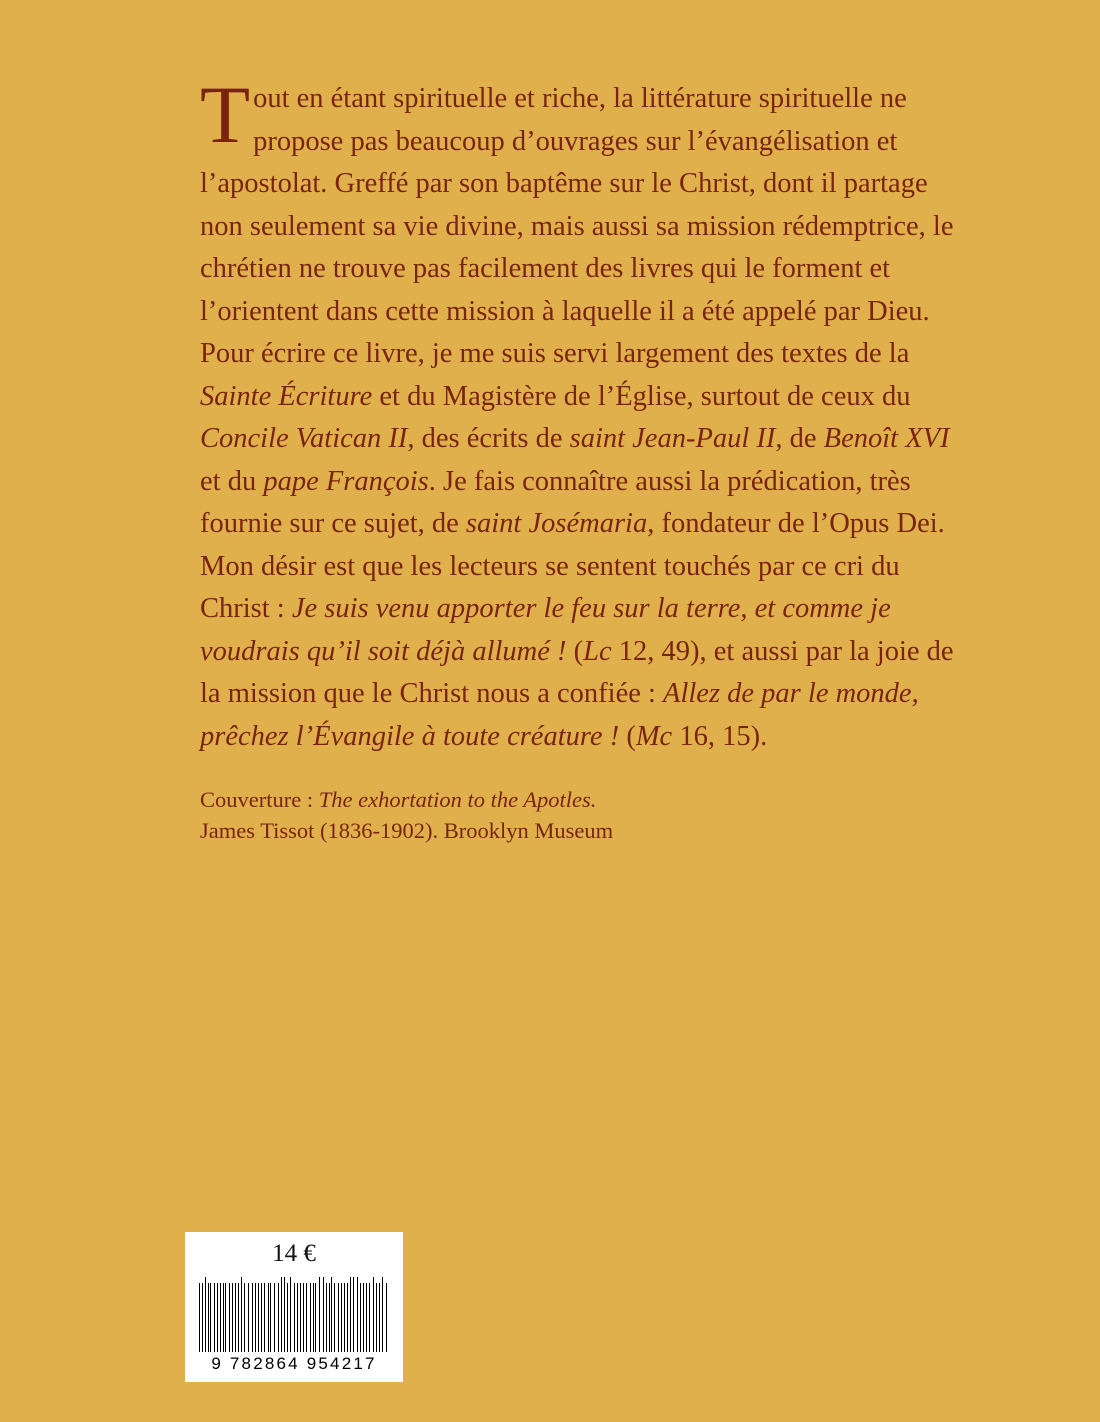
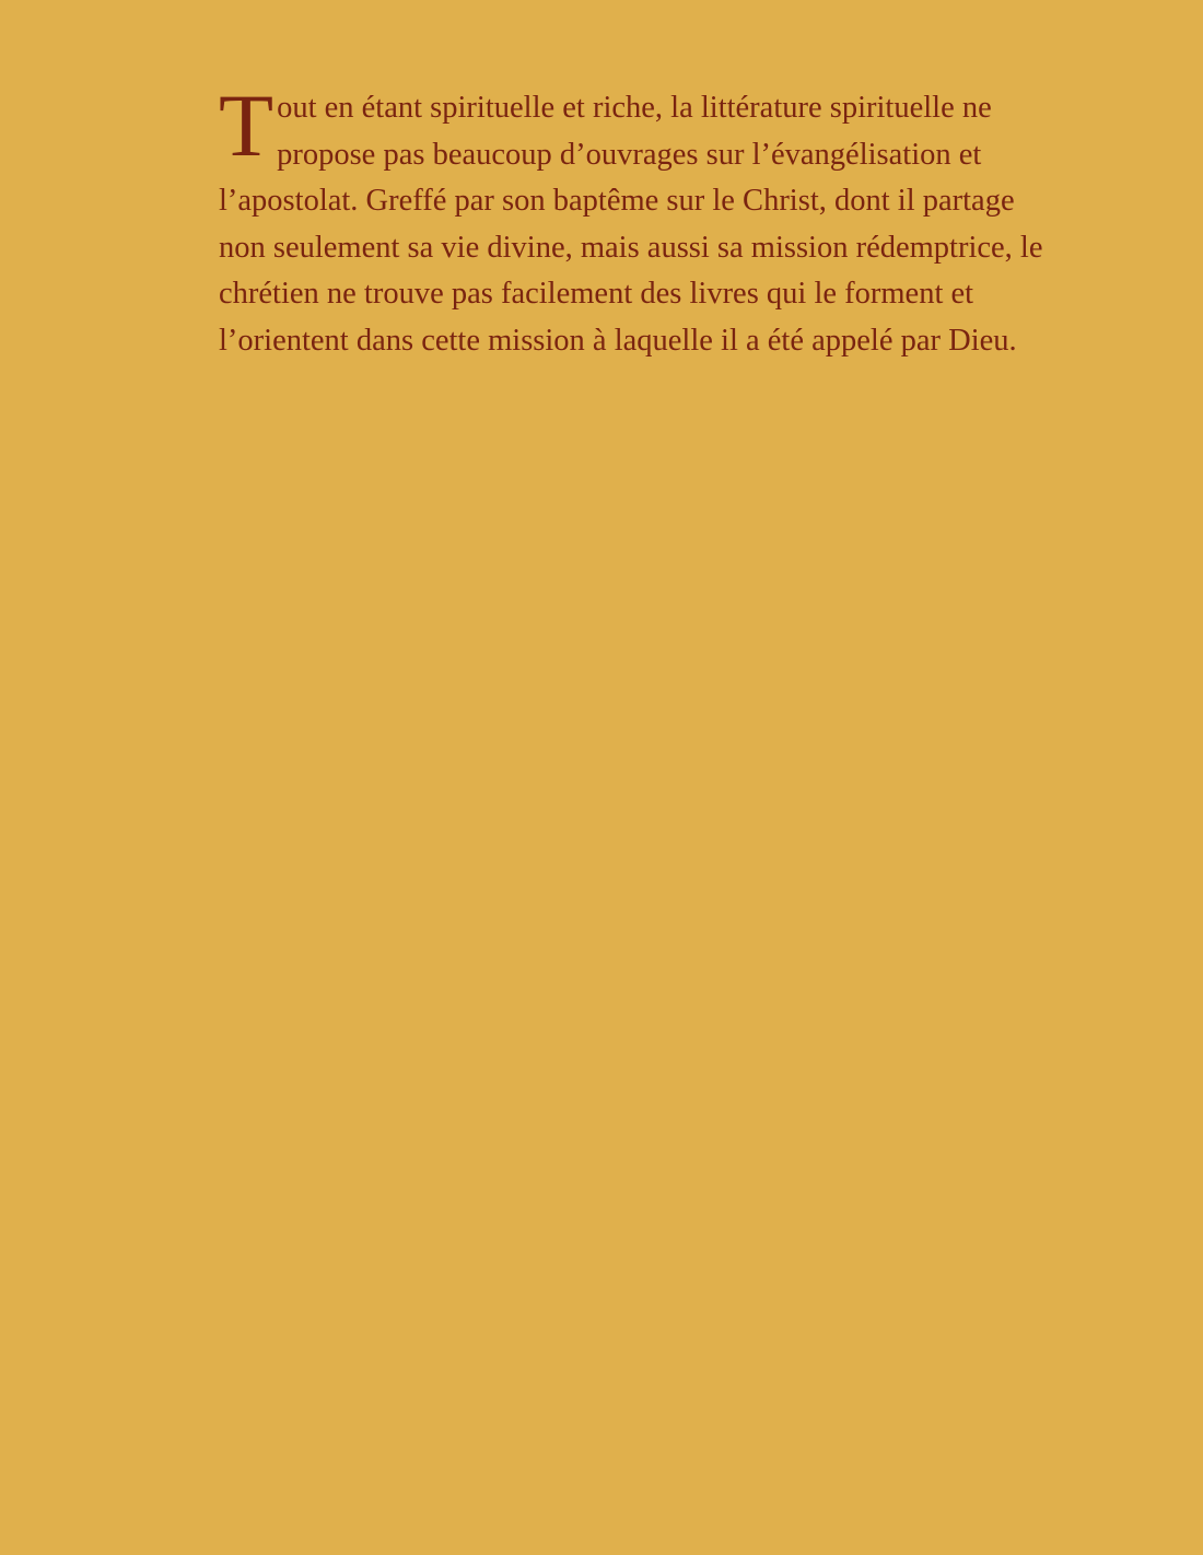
  T
  out en étant spirituelle et riche, la littérature spirituelle ne propose pas beaucoup d’ouvrages sur l’évangélisation et l’apostolat. Greffé par son baptême sur le Christ, dont il partage non seulement sa vie divine, mais aussi sa mission rédemptrice, le chrétien ne trouve pas facilement des livres qui le forment et l’orientent dans cette mission à laquelle il a été appelé par Dieu.
- Pour écrire ce livre, je me suis servi largement des textes de la Sainte Écriture et du Magistère de l’Église, surtout de ceux du Concile Vatican II, des écrits de saint Jean-Paul II, de Benoît XVI et du pape François. Je fais connaître aussi la prédication, très fournie sur ce sujet, de saint Josémaria, fondateur de l’Opus Dei.
- Mon désir est que les lecteurs se sentent touchés par ce cri du Christ : Je suis venu apporter le feu sur la terre, et comme je voudrais qu’il soit déjà allumé ! (Lc 12, 49), et aussi par la joie de la mission que le Christ nous a confiée : Allez de par le monde, prêchez l’Évangile à toute créature ! (Mc 16, 15).
- Couverture : The exhortation to the Apotles.
- James Tissot (1836-1902). Brooklyn Museum
- 14 €
- 9 782864 954217
